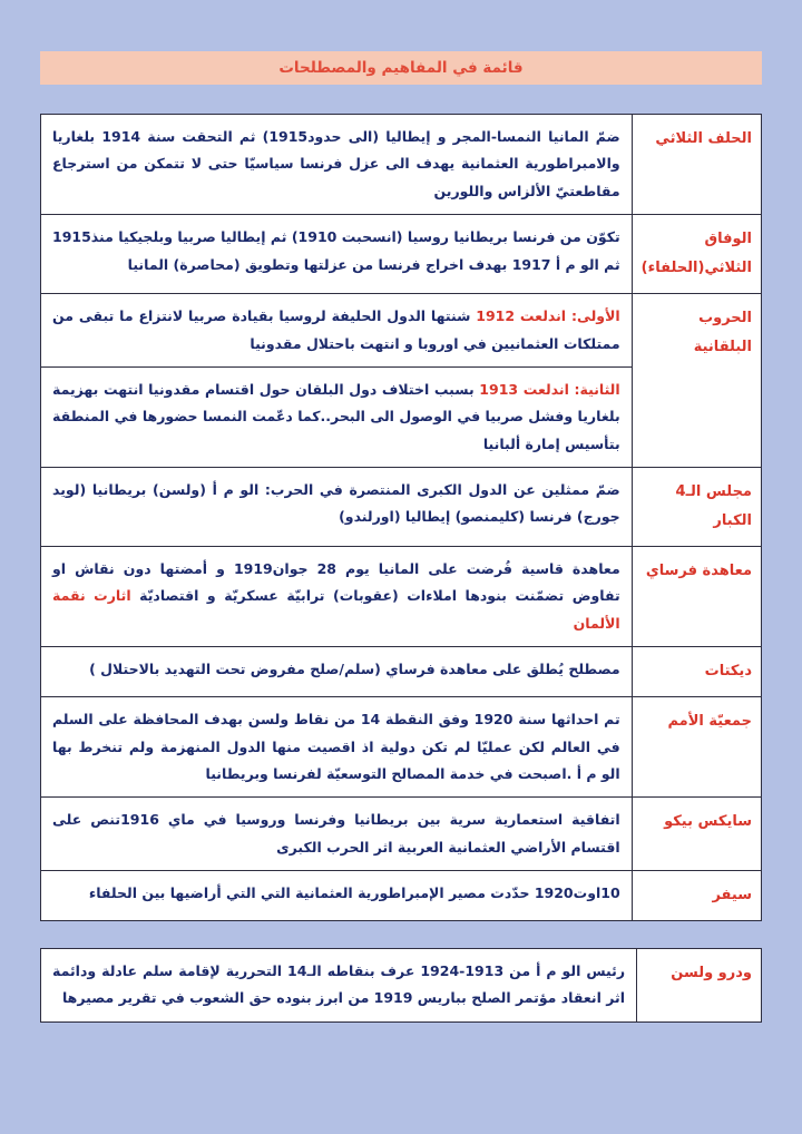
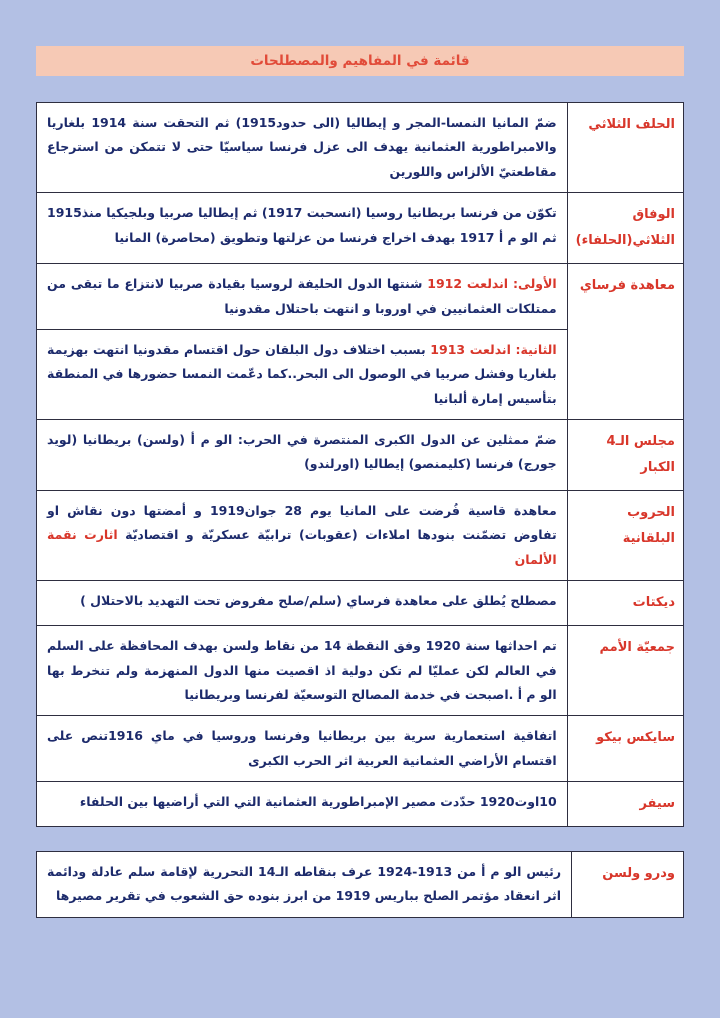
  قائمة في المفاهيم والمصطلحات
  الحلف الثلاثي	ضمّ المانيا النمسا-المجر و إيطاليا (الى حدود1915) ثم التحقت سنة 1914 بلغاريا والامبراطورية العثمانية يهدف الى عزل فرنسا سياسيّا حتى لا تتمكن من استرجاع مقاطعتيّ الألزاس واللورين
- الوفاق الثلاثي(الحلفاء)	تكوّن من فرنسا بريطانيا روسيا (انسحبت 1910) ثم إيطاليا صربيا وبلجيكيا منذ1915 ثم الو م أ 1917 بهدف اخراج فرنسا من عزلتها وتطويق (محاصرة) المانيا
+ الوفاق الثلاثي(الحلفاء)	تكوّن من فرنسا بريطانيا روسيا (انسحبت 1917) ثم إيطاليا صربيا وبلجيكيا منذ1915 ثم الو م أ 1917 بهدف اخراج فرنسا من عزلتها وتطويق (محاصرة) المانيا
- الحروب البلقانية	الأولى: اندلعت 1912 شنتها الدول الحليفة لروسيا بقيادة صربيا لانتزاع ما تبقى من ممتلكات العثمانيين في اوروبا و انتهت باحتلال مقدونيا
+ معاهدة فرساي	الأولى: اندلعت 1912 شنتها الدول الحليفة لروسيا بقيادة صربيا لانتزاع ما تبقى من ممتلكات العثمانيين في اوروبا و انتهت باحتلال مقدونيا
  الثانية: اندلعت 1913 بسبب اختلاف دول البلقان حول اقتسام مقدونيا انتهت بهزيمة بلغاريا وفشل صربيا في الوصول الى البحر..كما دعّمت النمسا حضورها في المنطقة بتأسيس إمارة ألبانيا
  مجلس الـ4 الكبار	ضمّ ممثلين عن الدول الكبرى المنتصرة في الحرب: الو م أ (ولسن) بريطانيا (لويد جورج) فرنسا (كليمنصو) إيطاليا (اورلندو)
- معاهدة فرساي	معاهدة قاسية فُرضت على المانيا يوم 28 جوان1919 و أمضتها دون نقاش او تفاوض تضمّنت بنودها املاءات (عقوبات) ترابيّة عسكريّة و اقتصاديّة اثارت نقمة الألمان
+ الحروب البلقانية	معاهدة قاسية فُرضت على المانيا يوم 28 جوان1919 و أمضتها دون نقاش او تفاوض تضمّنت بنودها املاءات (عقوبات) ترابيّة عسكريّة و اقتصاديّة اثارت نقمة الألمان
  ديكتات	مصطلح يُطلق على معاهدة فرساي (سلم/صلح مفروض تحت التهديد بالاحتلال )
  جمعيّة الأمم	تم احداثها سنة 1920 وفق النقطة 14 من نقاط ولسن بهدف المحافظة على السلم في العالم لكن عمليّا لم تكن دولية اذ اقصيت منها الدول المنهزمة ولم تنخرط بها الو م أ .اصبحت في خدمة المصالح التوسعيّة لفرنسا وبريطانيا
  سايكس بيكو	اتفاقية استعمارية سرية بين بريطانيا وفرنسا وروسيا في ماي 1916تنص على اقتسام الأراضي العثمانية العربية اثر الحرب الكبرى
  سيفر	10اوت1920 حدّدت مصير الإمبراطورية العثمانية التي التي أراضيها بين الحلفاء
  ودرو ولسن	رئيس الو م أ من 1913-1924 عرف بنقاطه الـ14 التحررية لإقامة سلم عادلة ودائمة اثر انعقاد مؤتمر الصلح بباريس 1919 من ابرز بنوده حق الشعوب في تقرير مصيرها
